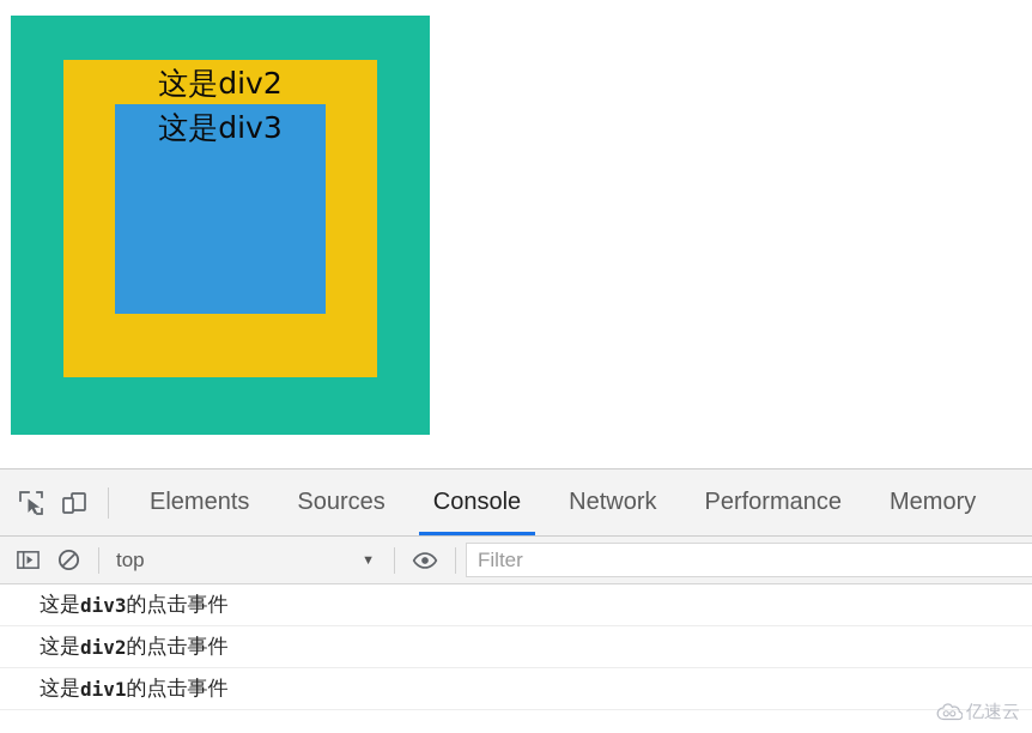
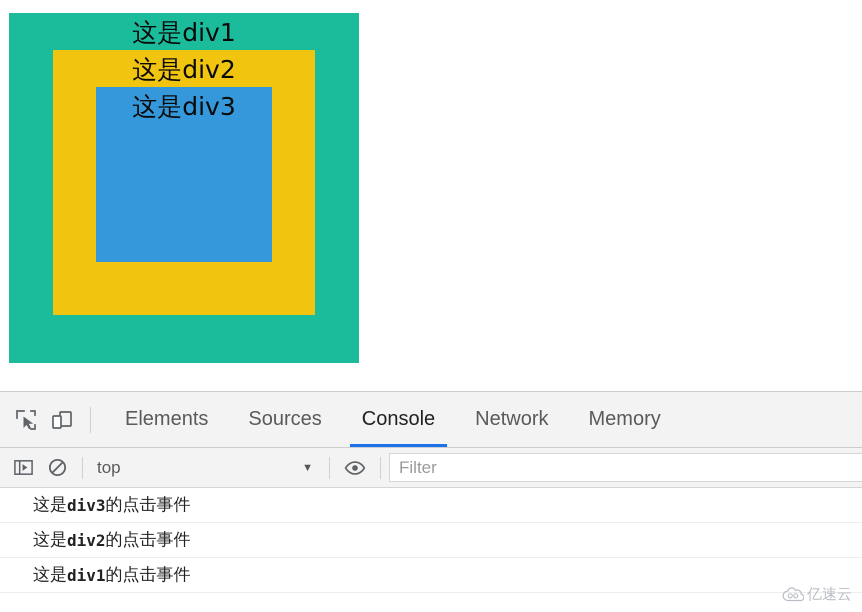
+ 这是div1
  这是div2
  这是div3
  Elements
  Sources
  Console
  Network
- Performance
  Memory
  top
  ▼
  Filter
  这是
  div3
  的点击事件
  这是
  div2
  的点击事件
  这是
  div1
  的点击事件
  亿速云
